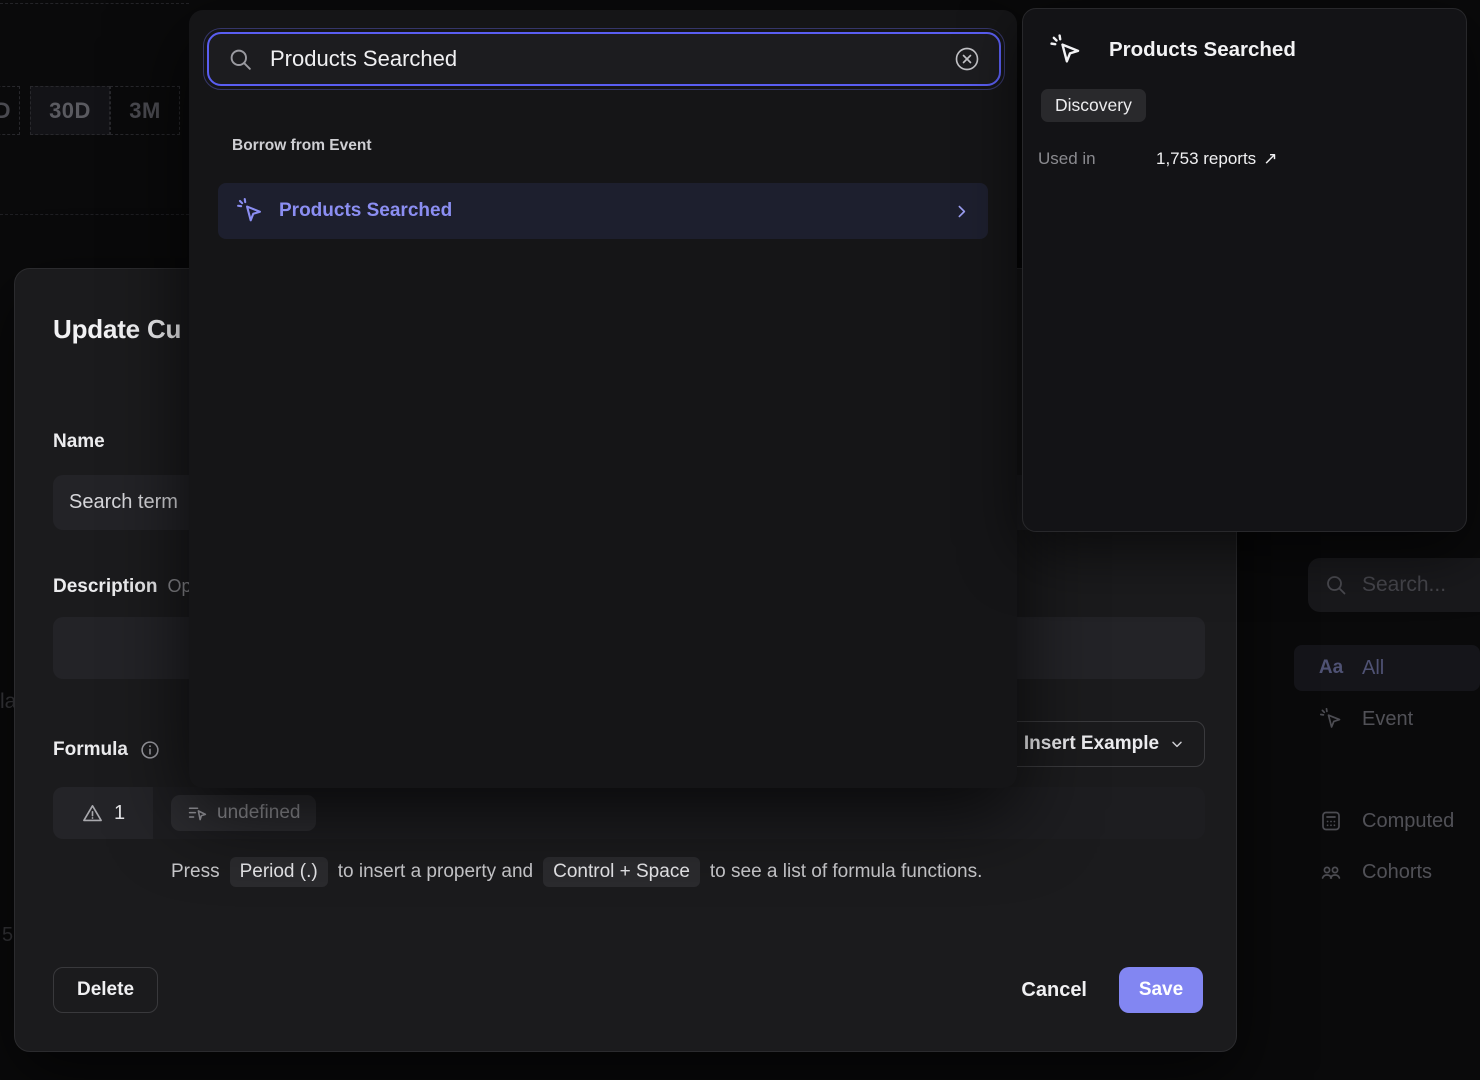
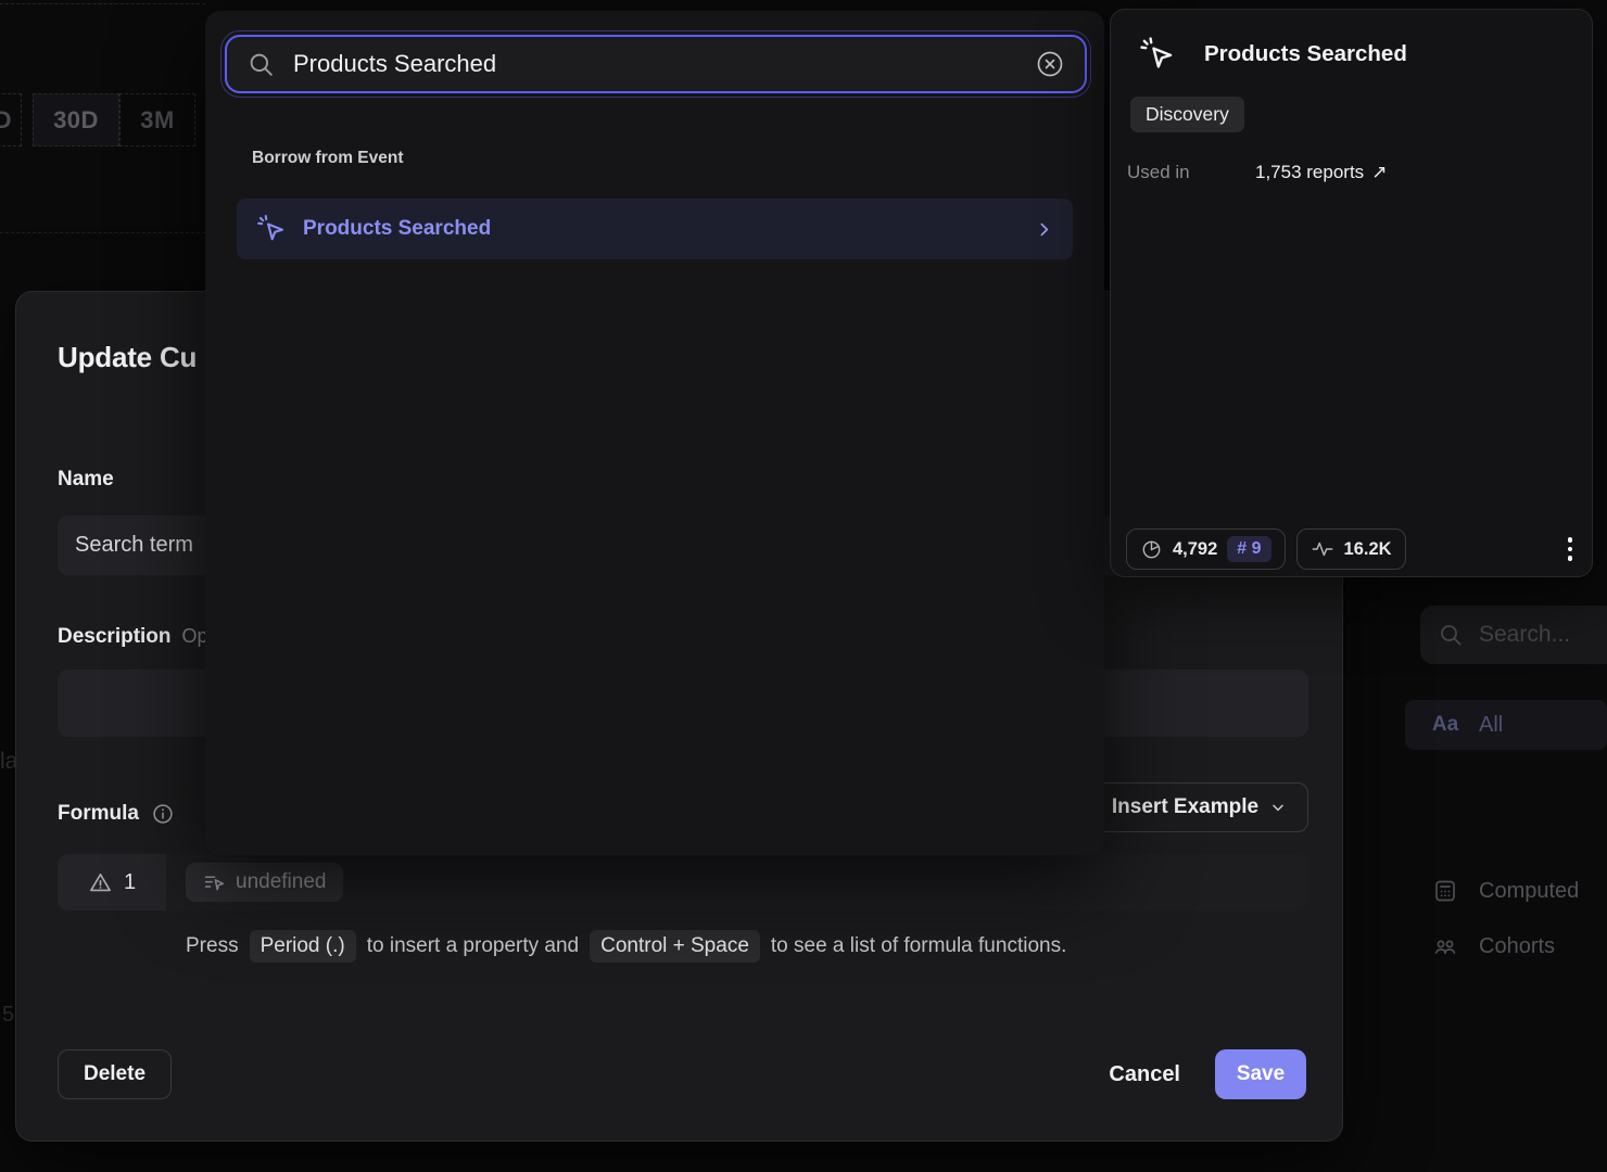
  D
  30D
  3M
  5
  Search...
  Aa
  All
- Event
  Computed
  Cohorts
  Update Cu
  Name
  Search term
  Formula
  Insert Example
  1
  undefined
  Press
  Period (.)
  to insert a property and
  Control + Space
  to see a list of formula functions.
  Delete
  Cancel
  Save
  Products Searched
  Borrow from Event
  Products Searched
  Products Searched
  Discovery
  Used in
  1,753 reports
  ↗
+ 4,792
+ # 9
+ 16.2K
